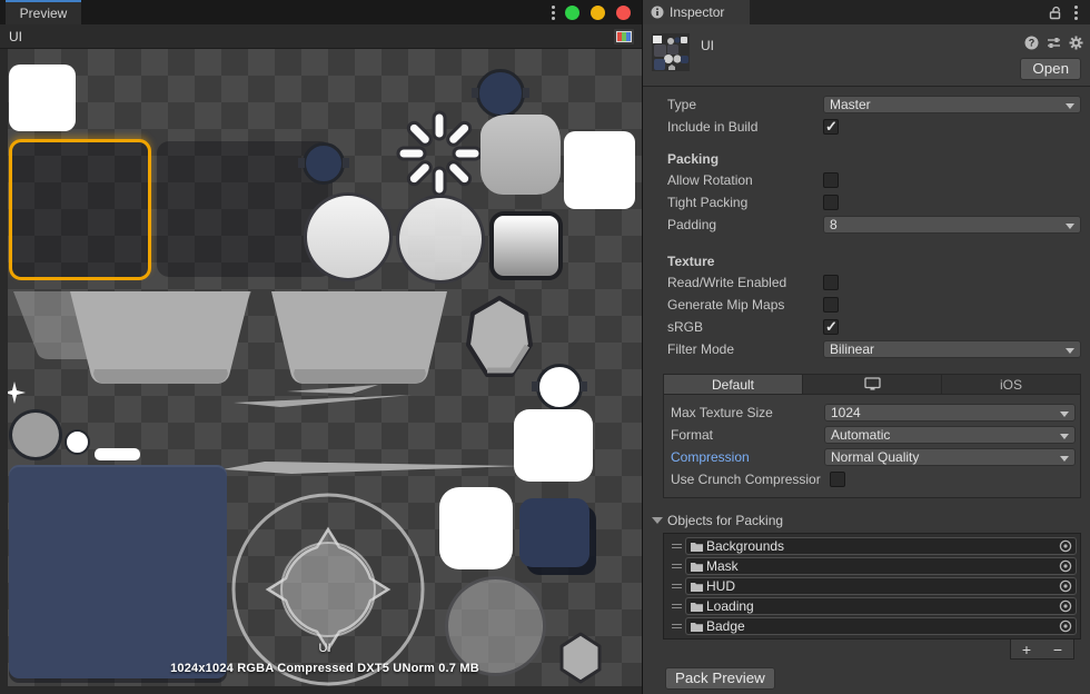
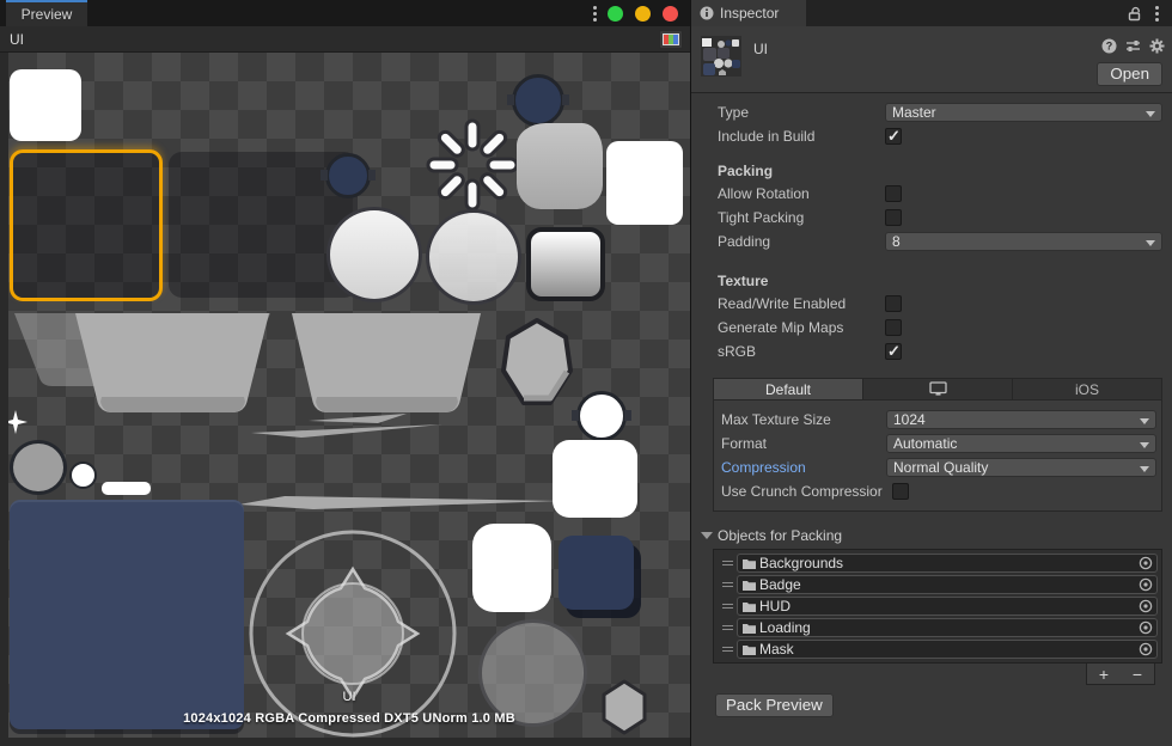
  Preview
  UI
  UI
- 1024x1024 RGBA Compressed DXT5 UNorm 0.7 MB
+ 1024x1024 RGBA Compressed DXT5 UNorm 1.0 MB
  Inspector
  UI
  ?
  Open
  Type
  Master
  Include in Build
  Packing
  Allow Rotation
  Tight Packing
  Padding
  8
  Texture
  Read/Write Enabled
  Generate Mip Maps
  sRGB
- Filter Mode
- Bilinear
  Default
  iOS
  Max Texture Size
  1024
  Format
  Automatic
  Compression
  Normal Quality
  Use Crunch Compressior
  Objects for Packing
  Backgrounds
- Mask
+ Badge
  HUD
  Loading
- Badge
+ Mask
  +
  −
  Pack Preview
